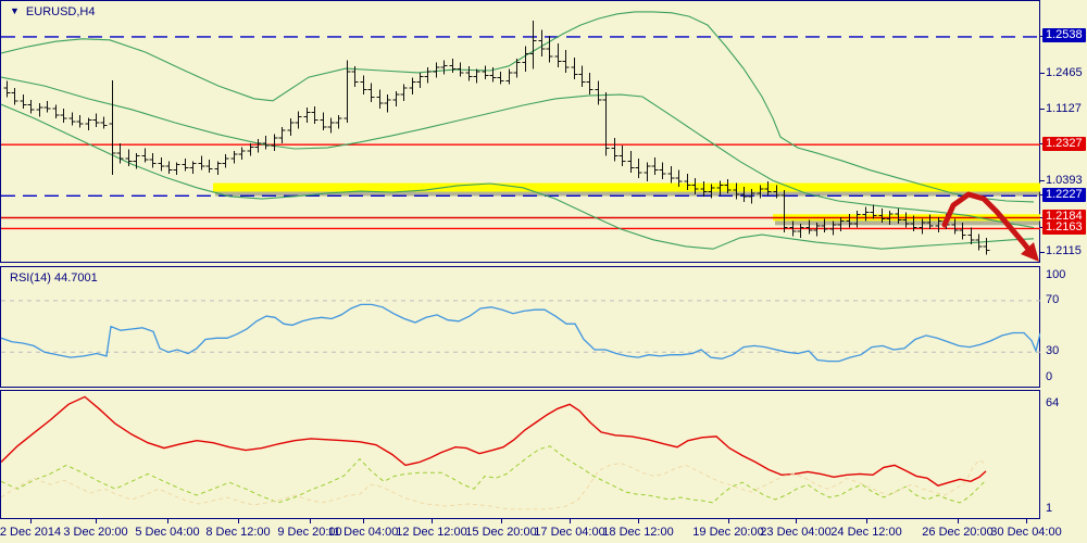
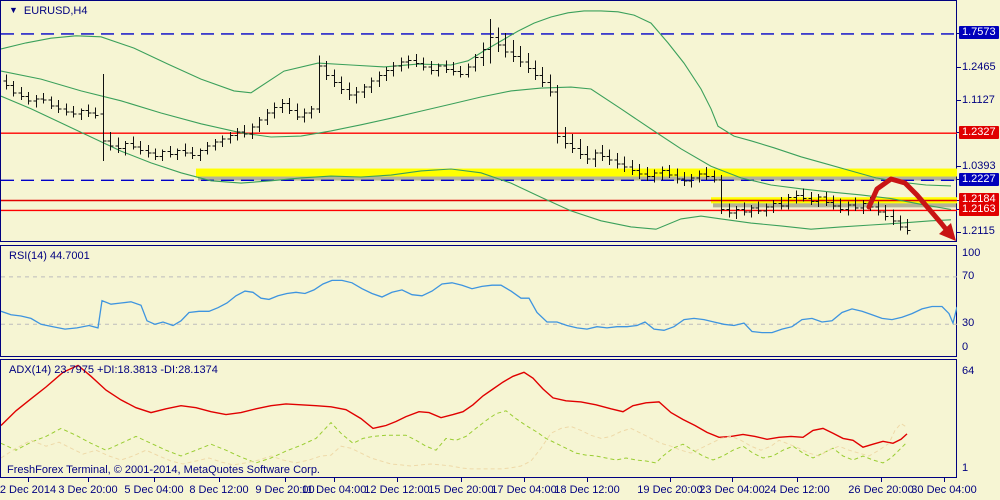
  ▼ EURUSD,H4
- 1.2538
+ 1.7573
  1.2465
  1.1127
  1.2327
  1.0393
  1.2227
  1.2184
  1.2163
  1.2115
  RSI(14) 44.7001
  100
  70
  30
  0
+ ADX(14) 23.7975 +DI:18.3813 -DI:28.1374
+ FreshForex Terminal, © 2001-2014, MetaQuotes Software Corp.
  64
  1
  2 Dec 2014
  3 Dec 20:00
  5 Dec 04:00
  8 Dec 12:00
  9 Dec 20:00
  11 Dec 04:00
  12 Dec 12:00
  15 Dec 20:00
  17 Dec 04:00
  18 Dec 12:00
  19 Dec 20:00
  23 Dec 04:00
  24 Dec 12:00
  26 Dec 20:00
  30 Dec 04:00
